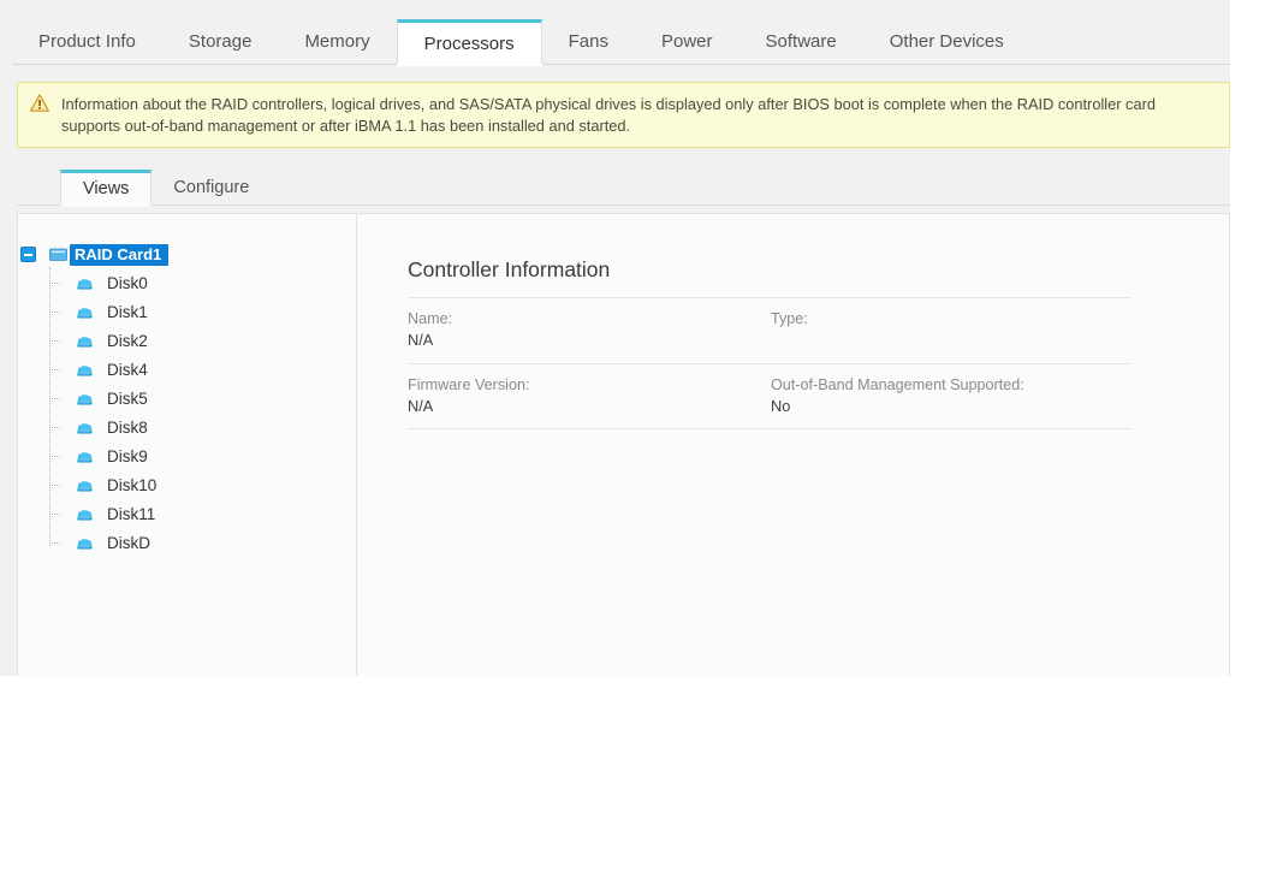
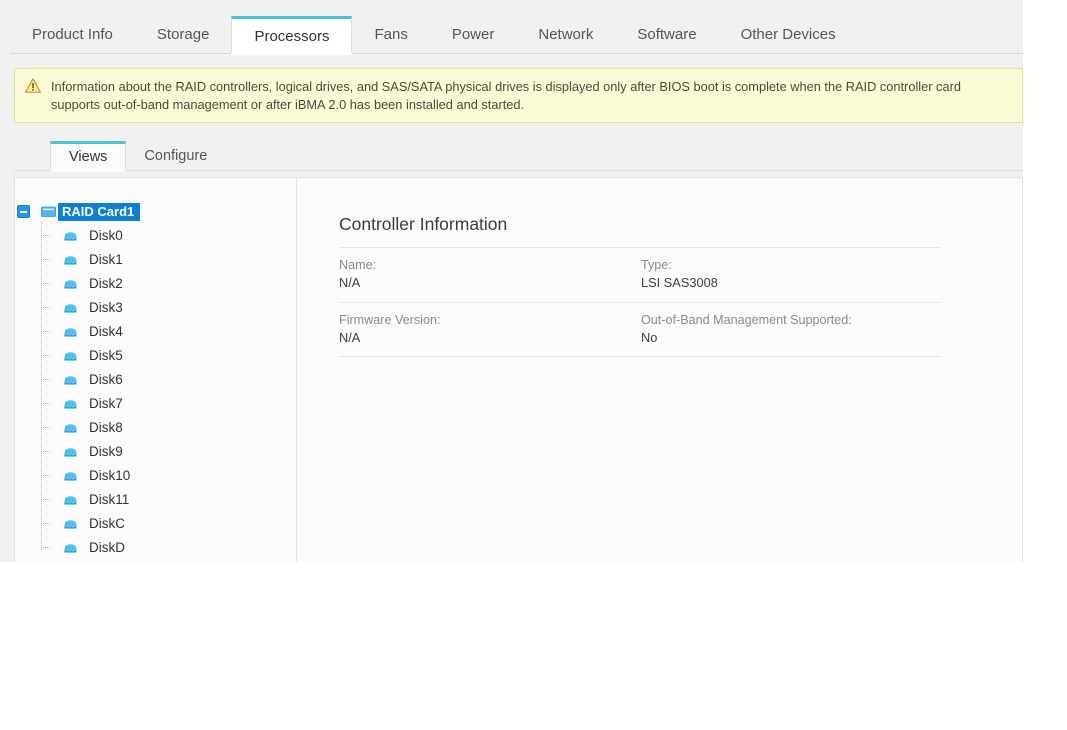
  Product Info
  Storage
- Memory
  Processors
  Fans
  Power
+ Network
  Software
  Other Devices
- Information about the RAID controllers, logical drives, and SAS/SATA physical drives is displayed only after BIOS boot is complete when the RAID controller card supports out-of-band management or after iBMA 1.1 has been installed and started.
+ Information about the RAID controllers, logical drives, and SAS/SATA physical drives is displayed only after BIOS boot is complete when the RAID controller card supports out-of-band management or after iBMA 2.0 has been installed and started.
  Views
  Configure
  RAID Card1
  Disk0
  Disk1
  Disk2
+ Disk3
  Disk4
  Disk5
+ Disk6
+ Disk7
  Disk8
  Disk9
  Disk10
  Disk11
+ DiskC
  DiskD
  Controller Information
  Name:
  N/A
  Type:
+ LSI SAS3008
  Firmware Version:
  N/A
  Out-of-Band Management Supported:
  No
